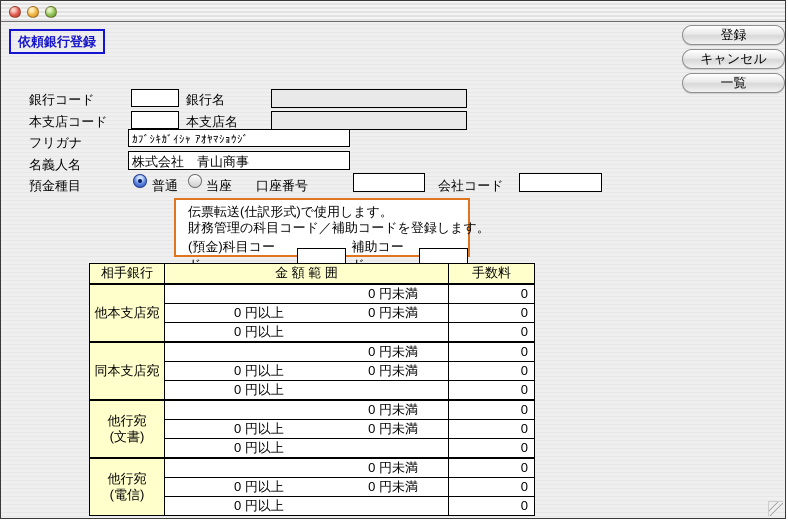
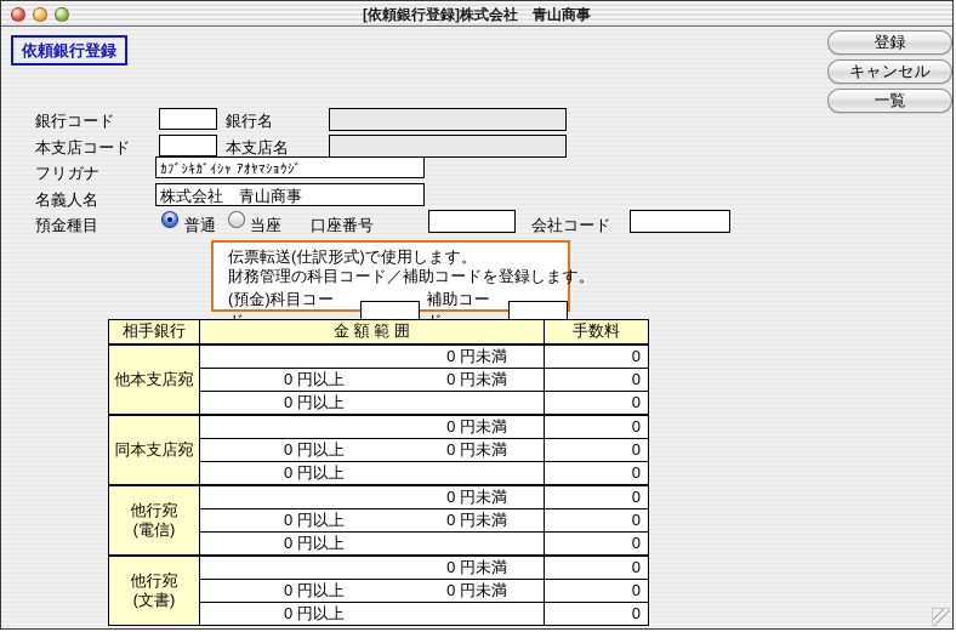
+ [依頼銀行登録]株式会社 青山商事
  依頼銀行登録
  登録
  キャンセル
  一覧
  銀行コード
  銀行名
  本支店コード
  本支店名
  フリガナ
  ｶﾌﾞｼｷｶﾞｲｼｬ ｱｵﾔﾏｼｮｳｼﾞ
  名義人名
  株式会社 青山商事
  預金種目
  普通
  当座
  口座番号
  会社コード
  伝票転送(仕訳形式)で使用します。
  財務管理の科目コード／補助コードを登録します。
  (預金)科目コー
  補助コー
  相手銀行	金 額 範 囲	手数料
  他本支店宛	0 円未満	0
  0 円以上 0 円未満	0
  0 円以上	0
  同本支店宛	0 円未満	0
  0 円以上 0 円未満	0
  0 円以上	0
- 他行宛 (文書)	0 円未満	0
+ 他行宛 (電信)	0 円未満	0
  0 円以上 0 円未満	0
  0 円以上	0
- 他行宛 (電信)	0 円未満	0
+ 他行宛 (文書)	0 円未満	0
  0 円以上 0 円未満	0
  0 円以上	0
